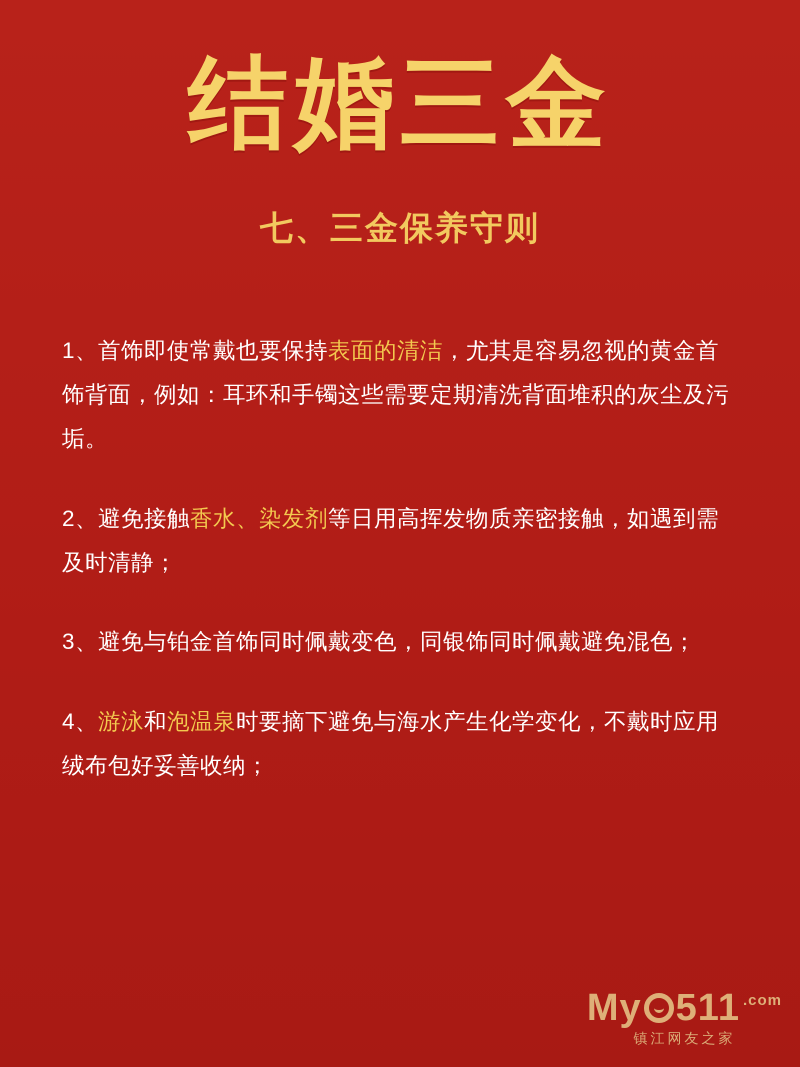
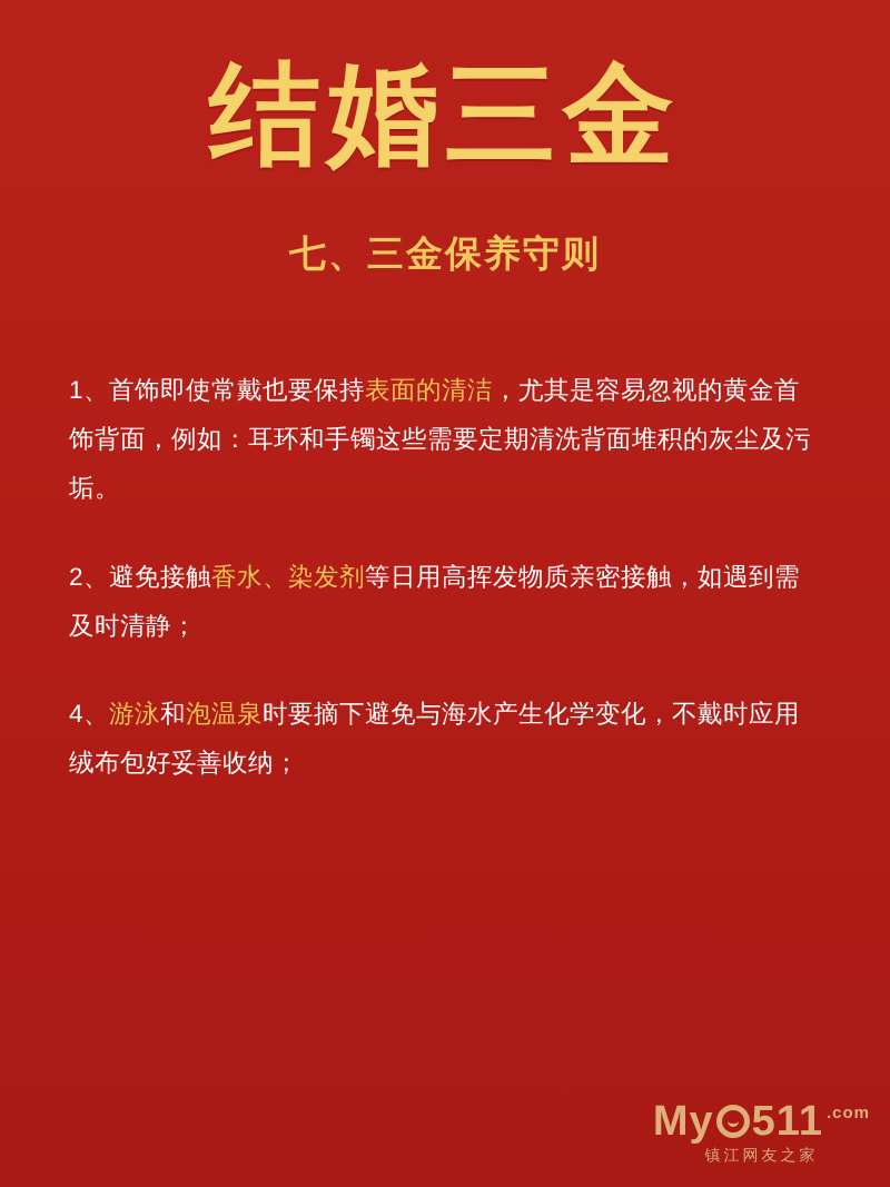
  结婚三金
  七、三金保养守则
  1、首饰即使常戴也要保持表面的清洁，尤其是容易忽视的黄金首饰背面，例如：耳环和手镯这些需要定期清洗背面堆积的灰尘及污垢。
  2、避免接触香水、染发剂等日用高挥发物质亲密接触，如遇到需及时清静；
- 3、避免与铂金首饰同时佩戴变色，同银饰同时佩戴避免混色；
  4、游泳和泡温泉时要摘下避免与海水产生化学变化，不戴时应用绒布包好妥善收纳；
  My
  511
  .com
  镇江网友之家
